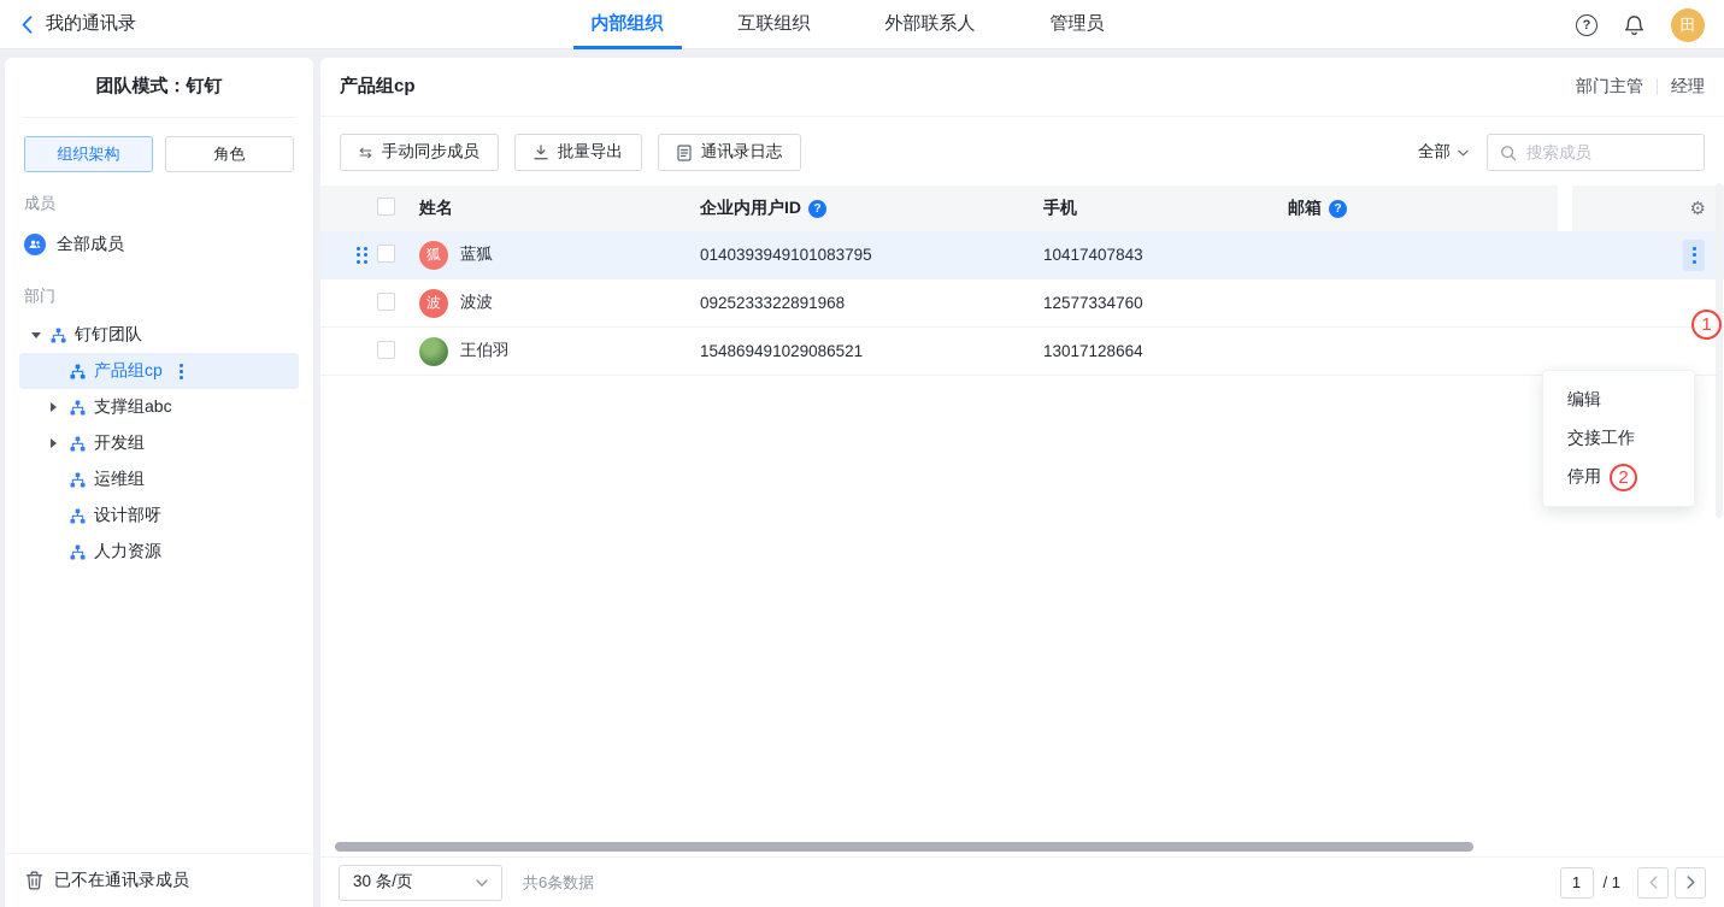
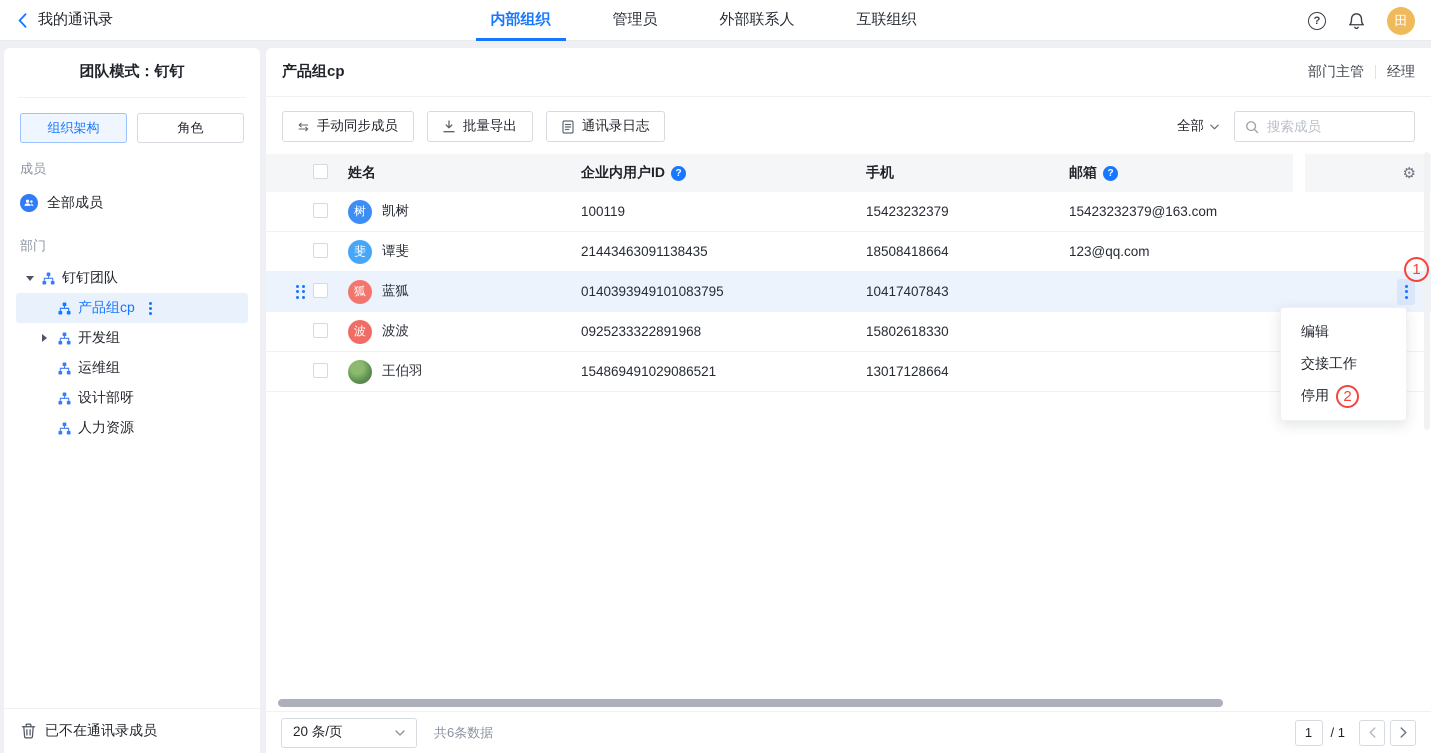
  我的通讯录
  内部组织
- 互联组织
+ 管理员
  外部联系人
- 管理员
+ 互联组织
  ?
  田
  团队模式：钉钉
  组织架构
  角色
  成员
  全部成员
  部门
  钉钉团队
  产品组cp
- 支撑组abc
  开发组
  运维组
  设计部呀
  人力资源
  已不在通讯录成员
  产品组cp
  部门主管
  经理
  ⇆
  手动同步成员
  批量导出
  通讯录日志
  全部
  搜索成员
  姓名
  企业内用户ID
  ?
  手机
  邮箱
  ?
  ⚙
+ 树
+ 凯树
+ 100119
+ 15423232379
+ 15423232379@163.com
+ 斐
+ 谭斐
+ 21443463091138435
+ 18508418664
+ 123@qq.com
  狐
  蓝狐
  0140393949101083795
  10417407843
  波
  波波
  0925233322891968
- 12577334760
+ 15802618330
  王伯羽
  154869491029086521
  13017128664
  编辑
  交接工作
  停用
  2
  1
- 30 条/页
+ 20 条/页
  共6条数据
  1
  / 1
